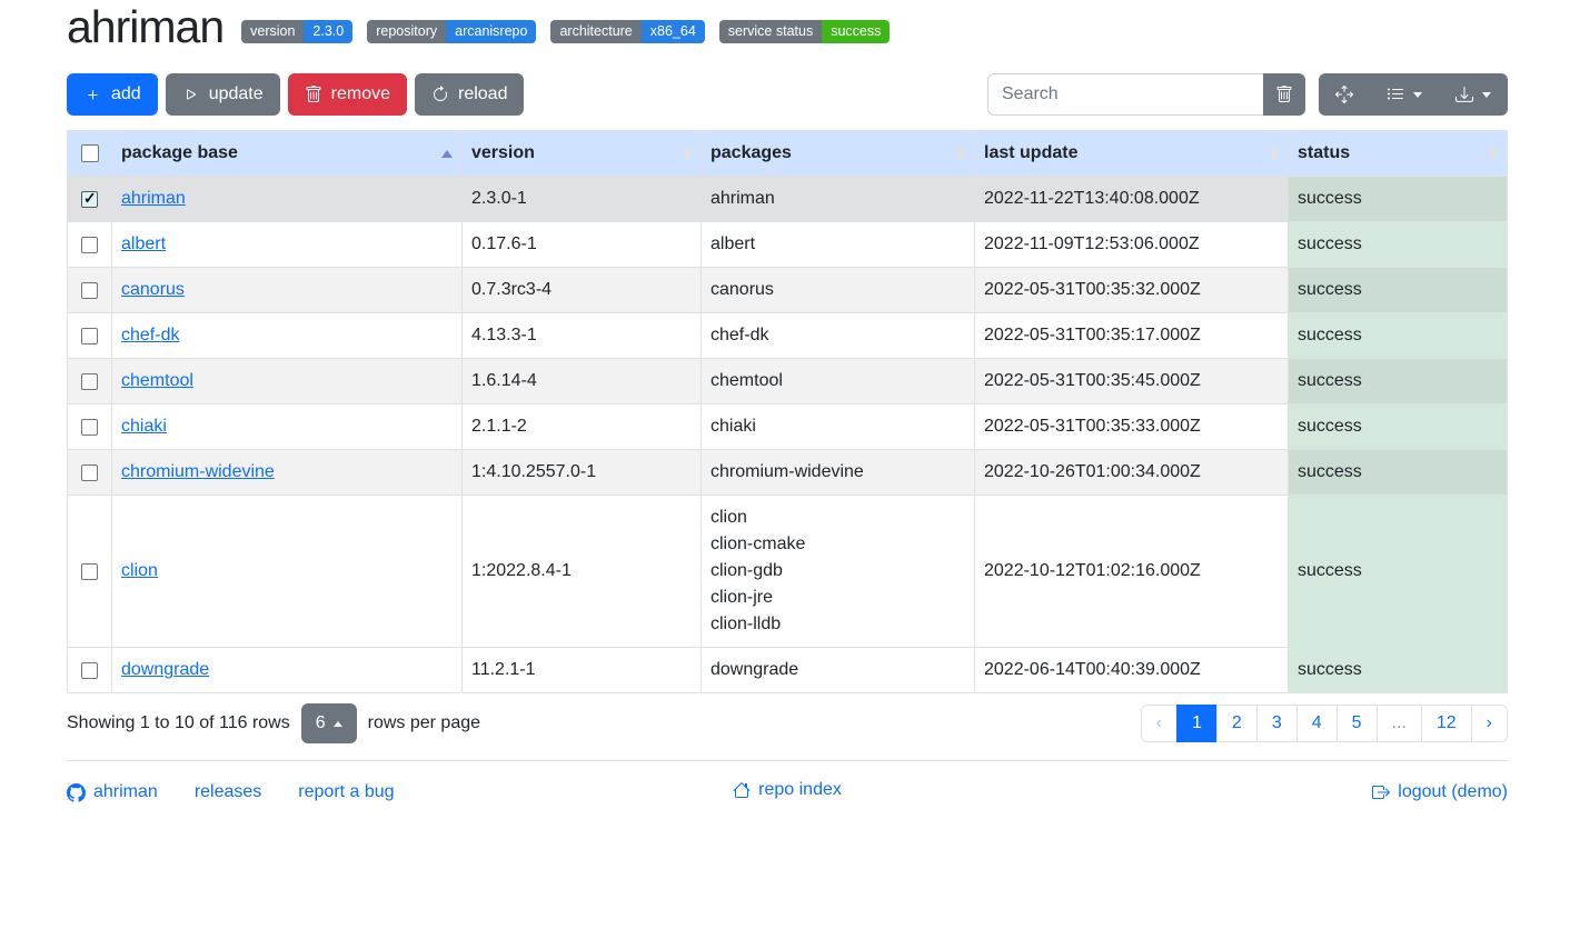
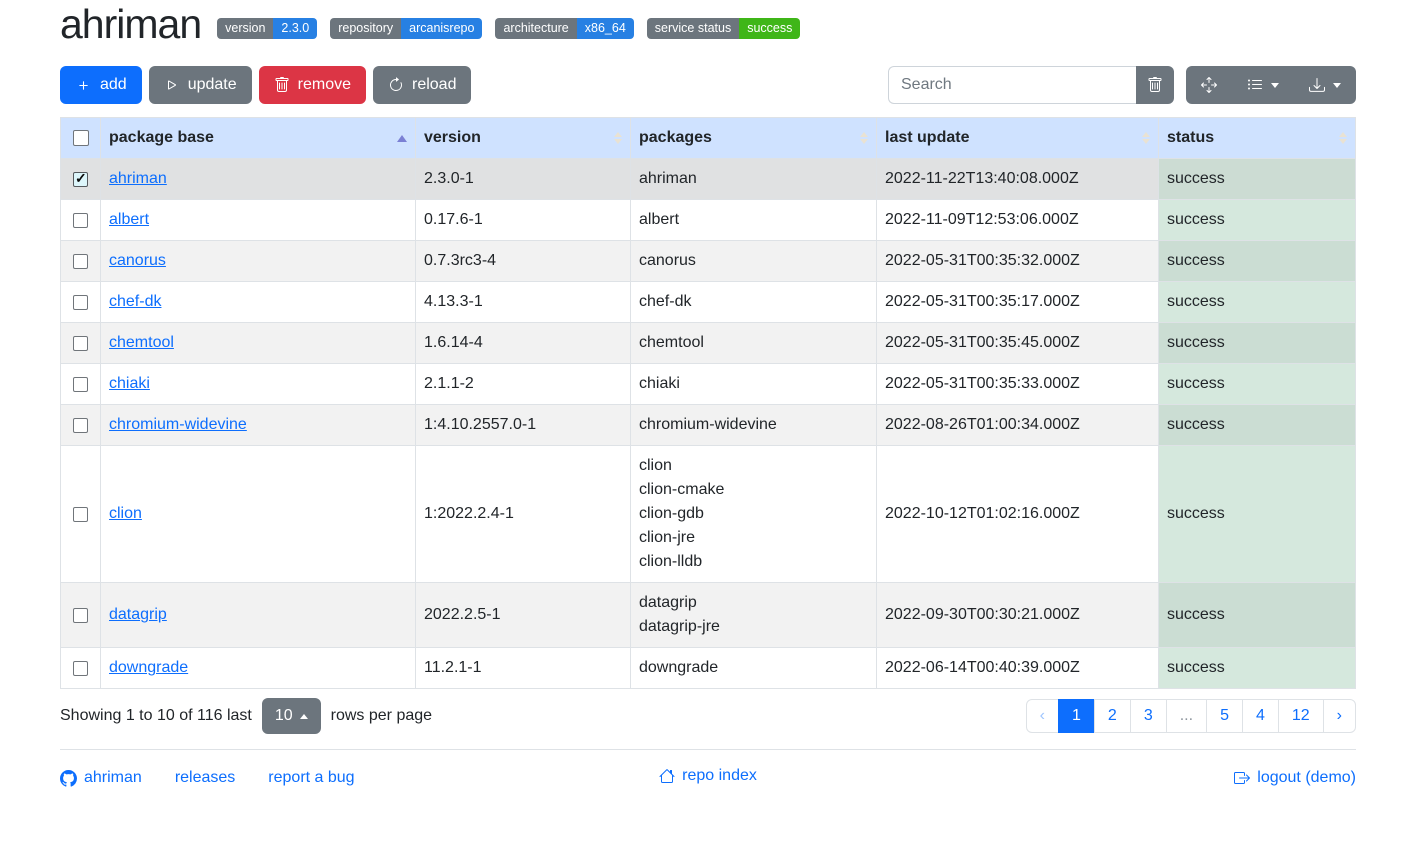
  ahriman
  version
  2.3.0
  repository
  arcanisrepo
  architecture
  x86_64
  service status
  success
  add
  update
  remove
  reload
  Search
  	package base	version	packages	last update	status
  	ahriman	2.3.0-1	ahriman	2022-11-22T13:40:08.000Z	success
  	albert	0.17.6-1	albert	2022-11-09T12:53:06.000Z	success
  	canorus	0.7.3rc3-4	canorus	2022-05-31T00:35:32.000Z	success
  	chef-dk	4.13.3-1	chef-dk	2022-05-31T00:35:17.000Z	success
  	chemtool	1.6.14-4	chemtool	2022-05-31T00:35:45.000Z	success
  	chiaki	2.1.1-2	chiaki	2022-05-31T00:35:33.000Z	success
- 	chromium-widevine	1:4.10.2557.0-1	chromium-widevine	2022-10-26T01:00:34.000Z	success
+ 	chromium-widevine	1:4.10.2557.0-1	chromium-widevine	2022-08-26T01:00:34.000Z	success
- 	clion	1:2022.8.4-1	clionclion-cmakeclion-gdbclion-jreclion-lldb	2022-10-12T01:02:16.000Z	success
+ 	clion	1:2022.2.4-1	clionclion-cmakeclion-gdbclion-jreclion-lldb	2022-10-12T01:02:16.000Z	success
+ 	datagrip	2022.2.5-1	datagripdatagrip-jre	2022-09-30T00:30:21.000Z	success
  	downgrade	11.2.1-1	downgrade	2022-06-14T00:40:39.000Z	success
- Showing 1 to 10 of 116 rows
+ Showing 1 to 10 of 116 last
- 6
+ 10
  rows per page
  ‹
  1
  2
  3
- 4
+ ...
  5
- ...
+ 4
  12
  ›
  ahriman
  releases
  report a bug
  repo index
  logout (demo)
